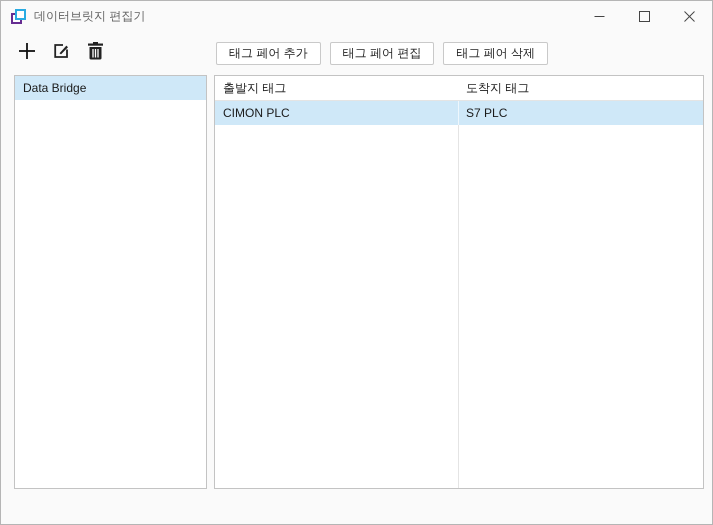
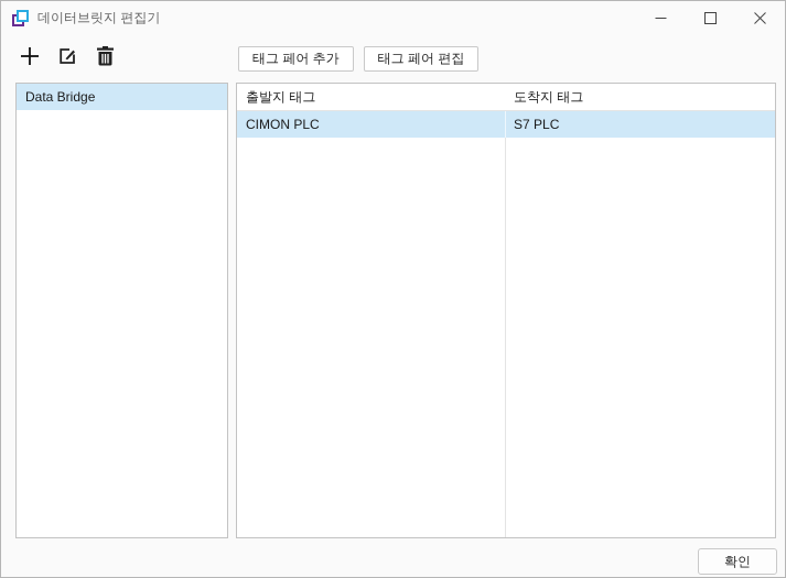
  데이터브릿지 편집기
  태그 페어 추가
  태그 페어 편집
- 태그 페어 삭제
  Data Bridge
  출발지 태그
  도착지 태그
  CIMON PLC
  S7 PLC
+ 확인
